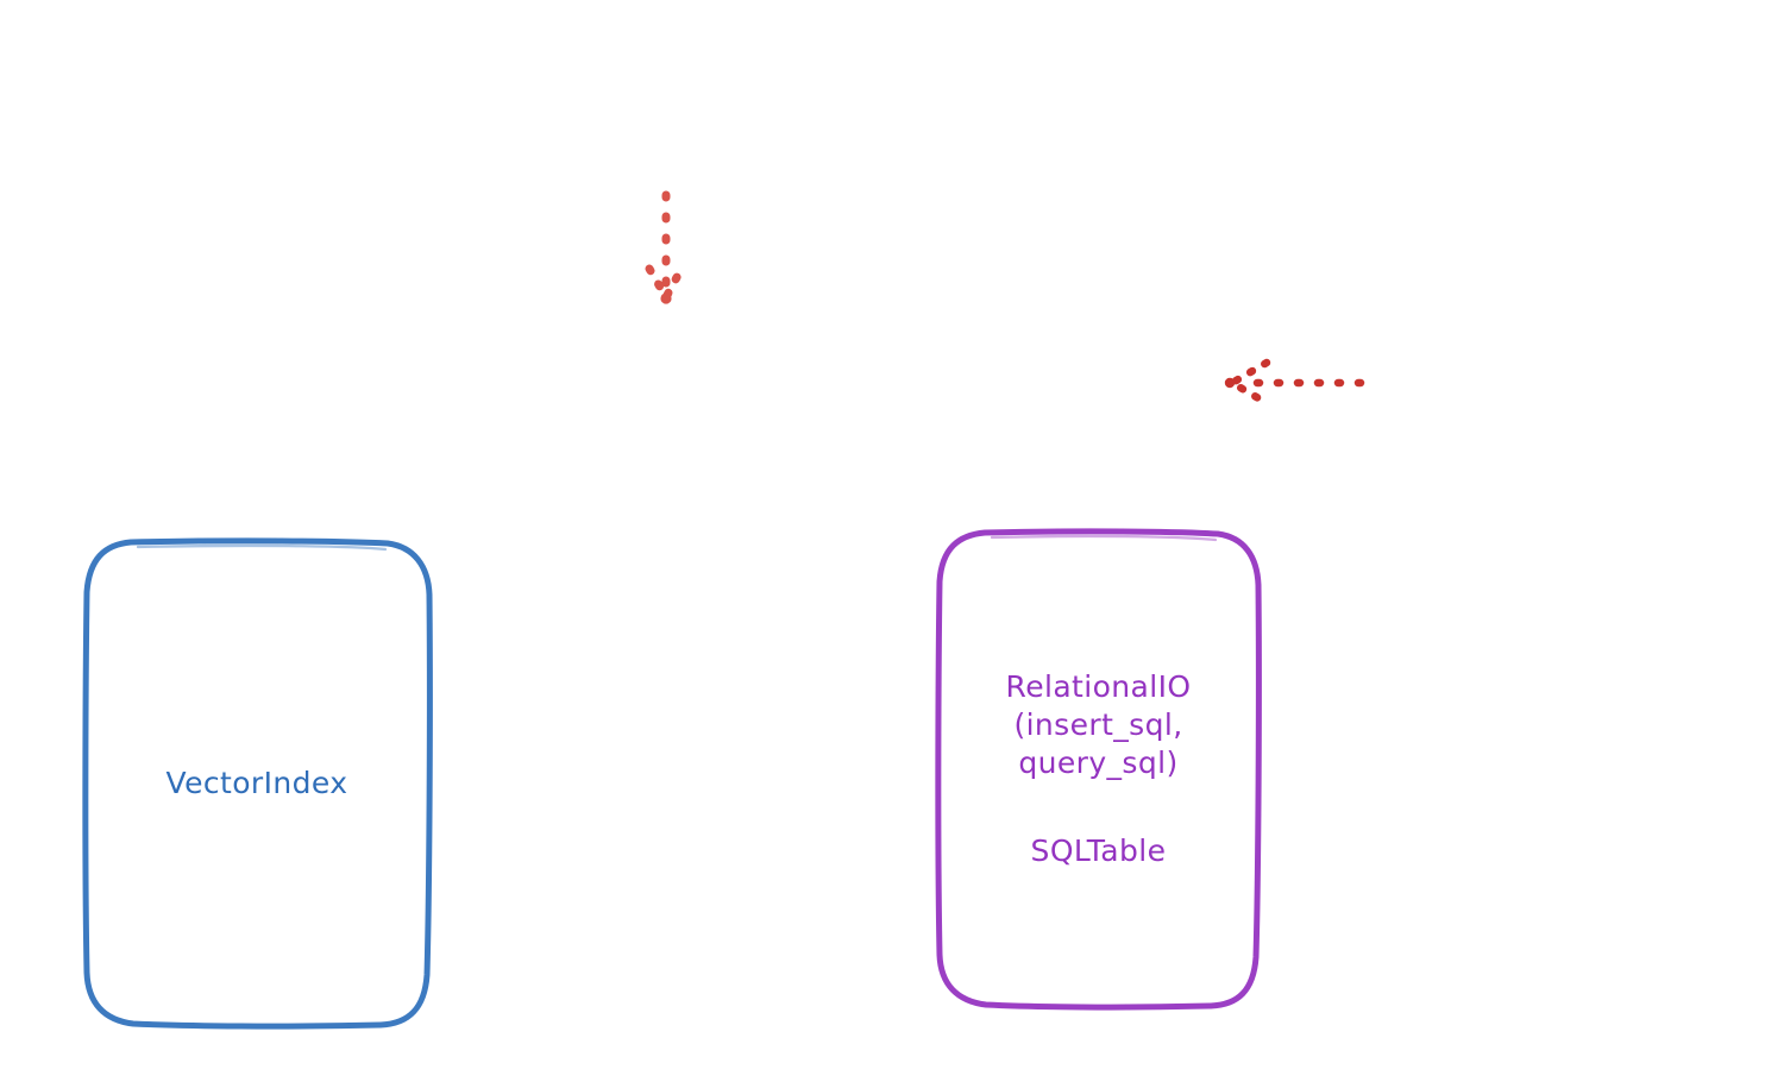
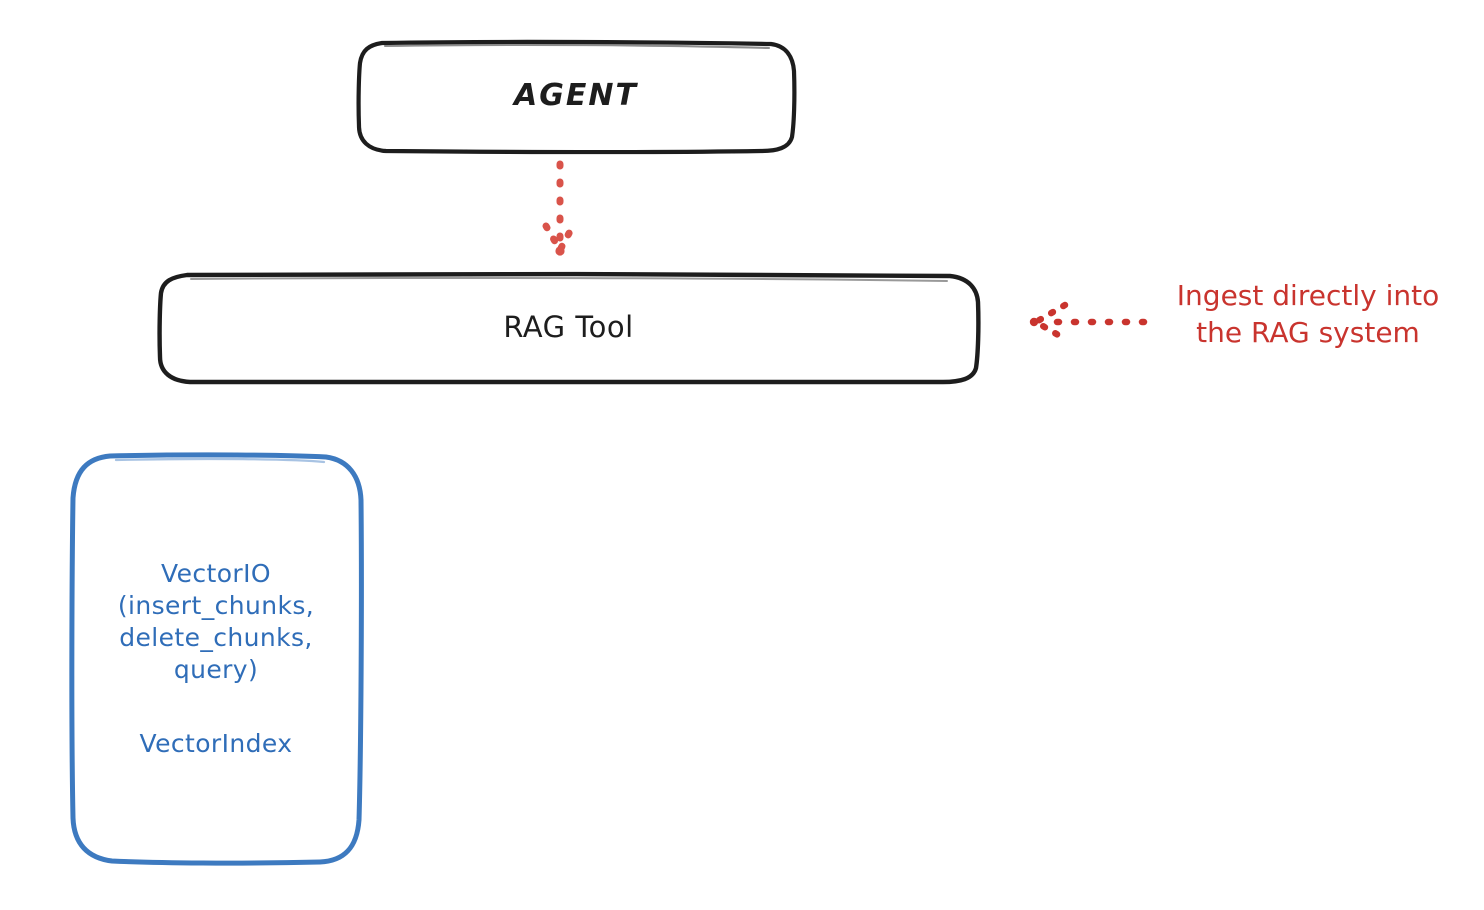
+ AGENT
+ RAG Tool
+ Ingest directly into
+ the RAG system
+ VectorIO
+ (insert_chunks,
+ delete_chunks,
+ query)
  VectorIndex
- RelationalIO
- (insert_sql,
- query_sql)
- SQLTable
